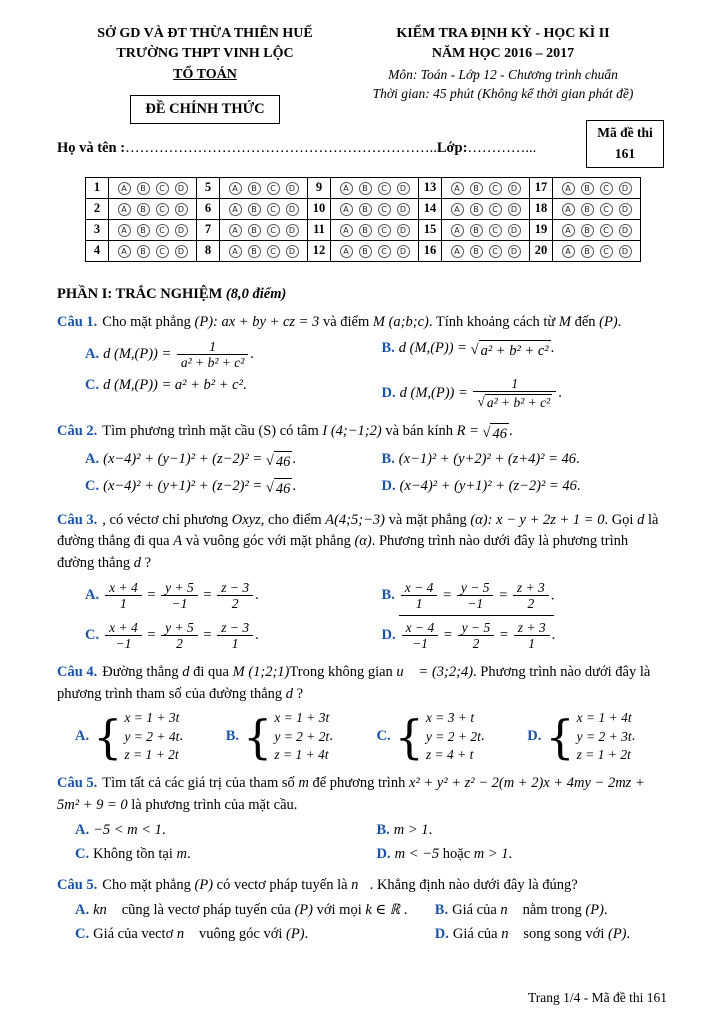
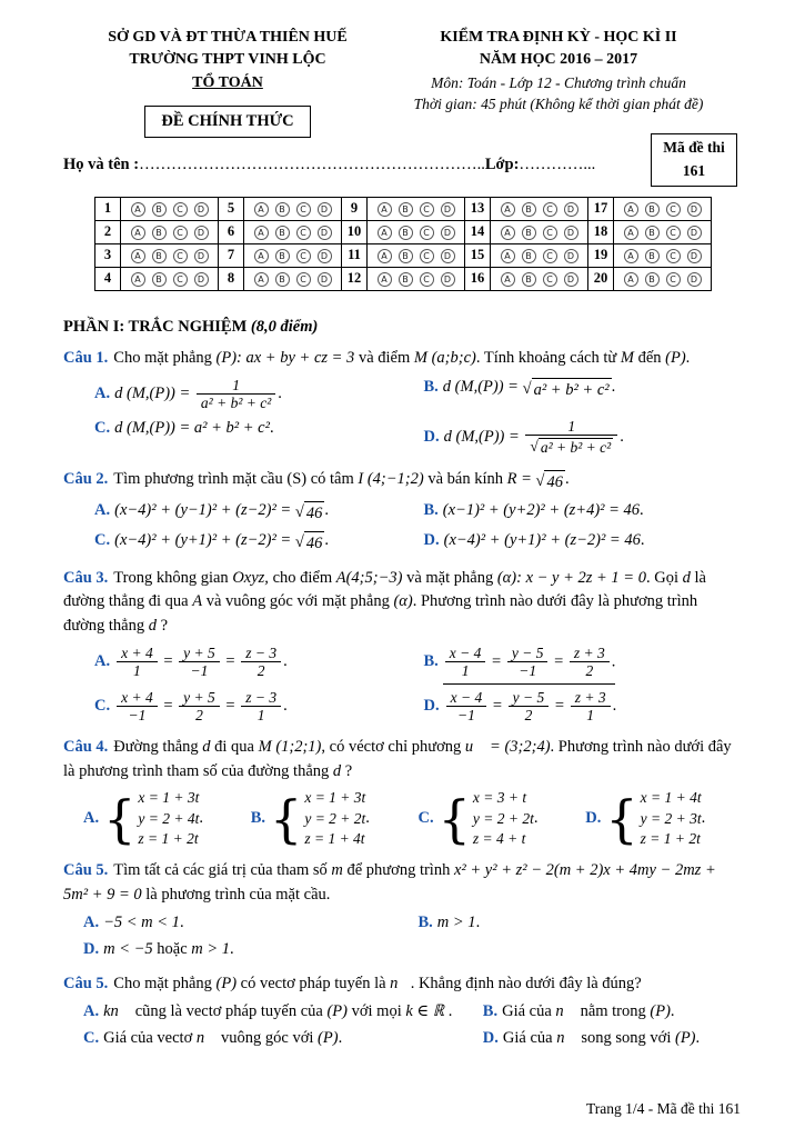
  SỞ GD VÀ ĐT THỪA THIÊN HUẾ
  TRƯỜNG THPT VINH LỘC
  TỔ TOÁN
  ĐỀ CHÍNH THỨC
  KIỂM TRA ĐỊNH KỲ - HỌC KÌ II
  NĂM HỌC 2016 – 2017
  Môn: Toán - Lớp 12 - Chương trình chuẩn
  Thời gian: 45 phút (Không kể thời gian phát đề)
  Mã đề thi
  161
  Họ và tên :………………………………………………………..Lớp:…………...
  1	A B C D	5	A B C D	9	A B C D	13	A B C D	17	A B C D
  2	A B C D	6	A B C D	10	A B C D	14	A B C D	18	A B C D
  3	A B C D	7	A B C D	11	A B C D	15	A B C D	19	A B C D
  4	A B C D	8	A B C D	12	A B C D	16	A B C D	20	A B C D
  PHẦN I: TRẮC NGHIỆM (8,0 điểm)
  Câu 1. Cho mặt phẳng (P): ax + by + cz = 3 và điểm M (a;b;c). Tính khoảng cách từ M đến (P).
  A. d (M,(P)) =
  1
  a² + b² + c²
  .
  B. d (M,(P)) =
  √
  a² + b² + c²
  .
  C. d (M,(P)) = a² + b² + c².
  D. d (M,(P)) =
  1
  √
  a² + b² + c²
  .
  Câu 2. Tìm phương trình mặt cầu (S) có tâm I (4;−1;2) và bán kính R =
  √
  46
  .
  A. (x−4)² + (y−1)² + (z−2)² =
  √
  46
  .
  B. (x−1)² + (y+2)² + (z+4)² = 46.
  C. (x−4)² + (y+1)² + (z−2)² =
  √
  46
  .
  D. (x−4)² + (y+1)² + (z−2)² = 46.
- Câu 3. , có véctơ chỉ phương Oxyz, cho điểm A(4;5;−3) và mặt phẳng (α): x − y + 2z + 1 = 0. Gọi d là đường thẳng đi qua A và vuông góc với mặt phẳng (α). Phương trình nào dưới đây là phương trình đường thẳng d ?
+ Câu 3. Trong không gian Oxyz, cho điểm A(4;5;−3) và mặt phẳng (α): x − y + 2z + 1 = 0. Gọi d là đường thẳng đi qua A và vuông góc với mặt phẳng (α). Phương trình nào dưới đây là phương trình đường thẳng d ?
  A.
  x + 4
  1
  =
  y + 5
  −1
  =
  z − 3
  2
  .
  B.
  x − 4
  1
  =
  y − 5
  −1
  =
  z + 3
  2
  .
  C.
  x + 4
  −1
  =
  y + 5
  2
  =
  z − 3
  1
  .
  D.
  x − 4
  −1
  =
  y − 5
  2
  =
  z + 3
  1
  .
- Câu 4. Đường thẳng d đi qua M (1;2;1)Trong không gian u⃗ = (3;2;4). Phương trình nào dưới đây là phương trình tham số của đường thẳng d ?
+ Câu 4. Đường thẳng d đi qua M (1;2;1), có véctơ chỉ phương u⃗ = (3;2;4). Phương trình nào dưới đây là phương trình tham số của đường thẳng d ?
  A.
  {
  x = 1 + 3t
  y = 2 + 4t
  z = 1 + 2t
  .
  B.
  {
  x = 1 + 3t
  y = 2 + 2t
  z = 1 + 4t
  .
  C.
  {
  x = 3 + t
  y = 2 + 2t
  z = 4 + t
  .
  D.
  {
  x = 1 + 4t
  y = 2 + 3t
  z = 1 + 2t
  .
  Câu 5. Tìm tất cả các giá trị của tham số m để phương trình x² + y² + z² − 2(m + 2)x + 4my − 2mz + 5m² + 9 = 0 là phương trình của mặt cầu.
  A. −5 < m < 1.
  B. m > 1.
- C. Không tồn tại m.
  D. m < −5 hoặc m > 1.
  Câu 5. Cho mặt phẳng (P) có vectơ pháp tuyến là n⃗. Khẳng định nào dưới đây là đúng?
  A. kn⃗ cũng là vectơ pháp tuyến của (P) với mọi k ∈ ℝ .
  B. Giá của n⃗ nằm trong (P).
  C. Giá của vectơ n⃗ vuông góc với (P).
  D. Giá của n⃗ song song với (P).
  Trang 1/4 - Mã đề thi 161
